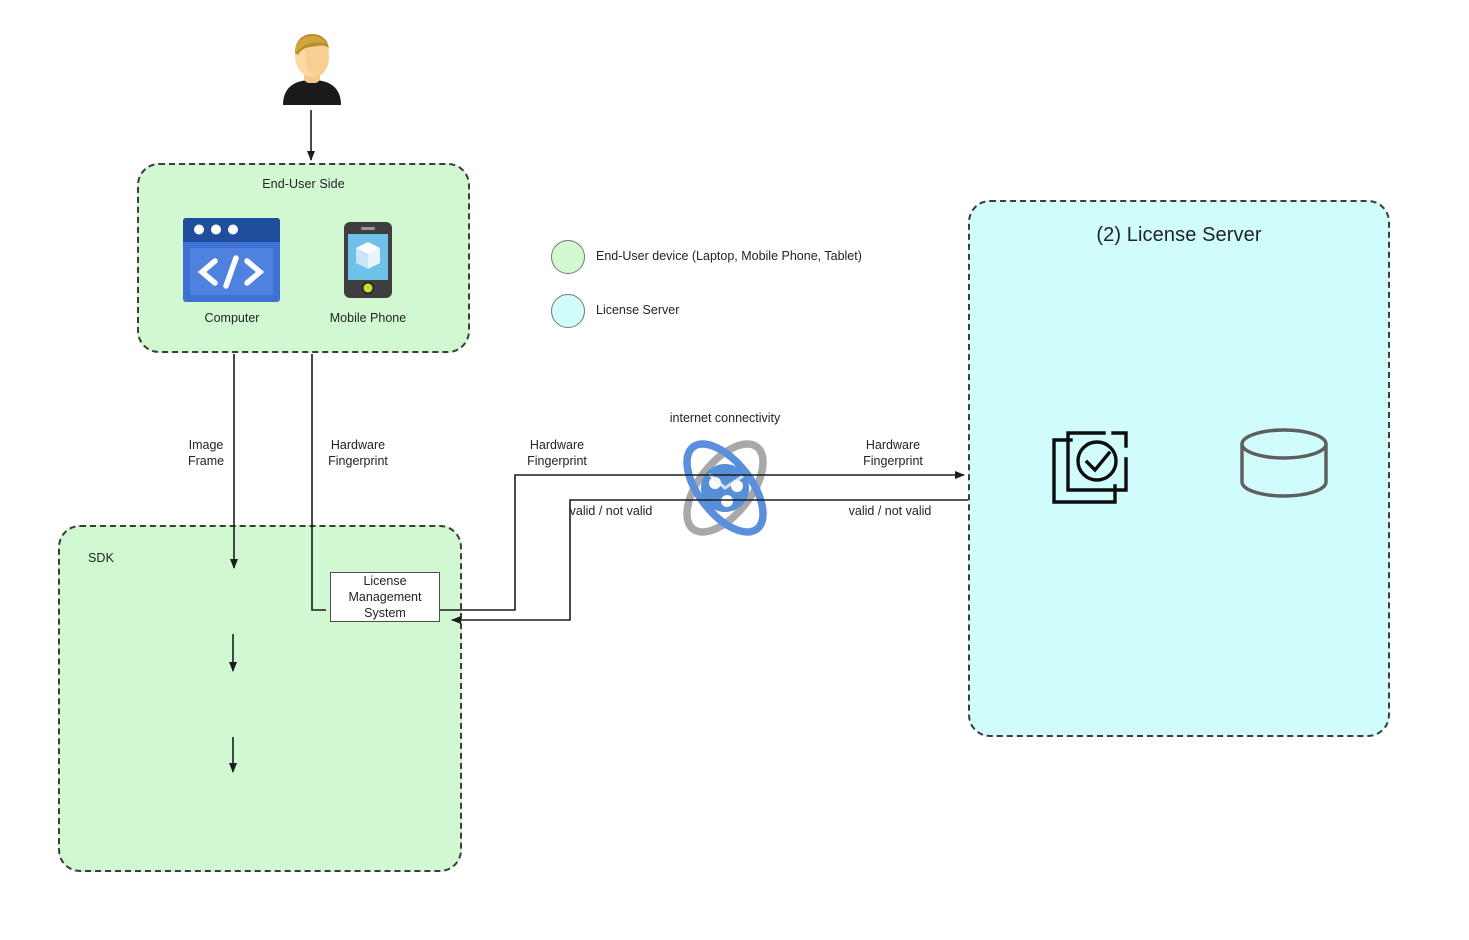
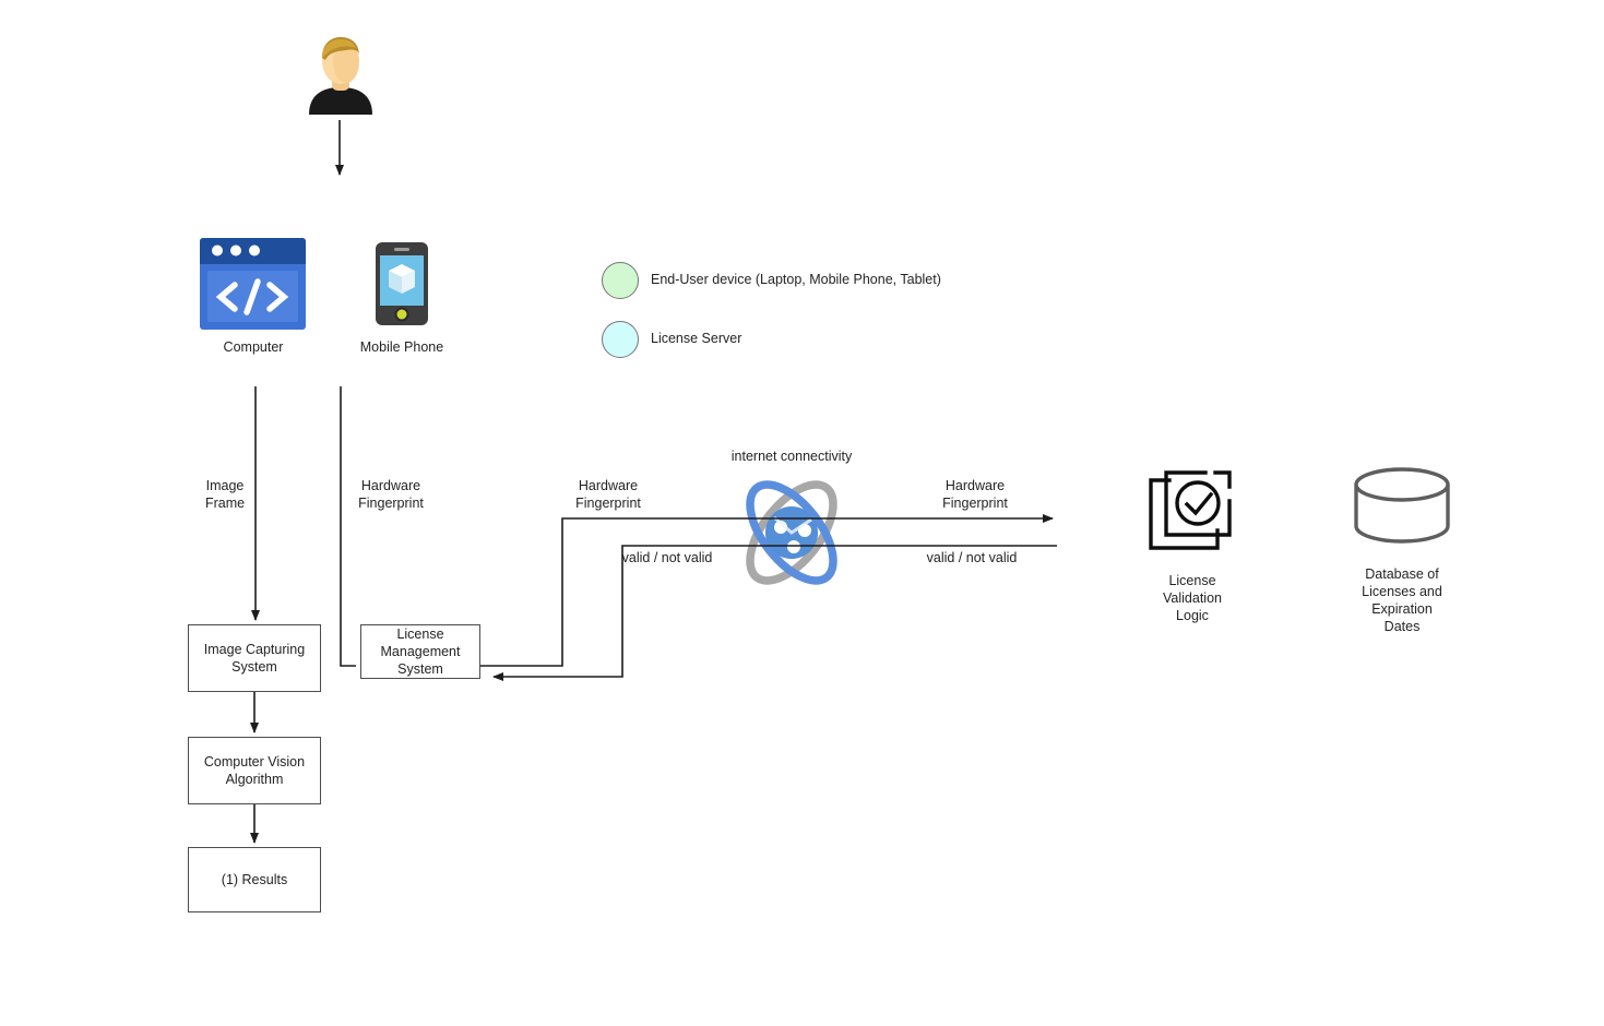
- End-User Side
- SDK
- (2) License Server
  Computer
  Mobile Phone
  End-User device (Laptop, Mobile Phone, Tablet)
  License Server
+ Image Capturing System
+ Computer Vision Algorithm
+ (1) Results
  License Management System
+ License
+ Validation
+ Logic
+ Database of
+ Licenses and
+ Expiration
+ Dates
  internet connectivity
  Image
  Frame
  Hardware
  Fingerprint
  Hardware
  Fingerprint
  Hardware
  Fingerprint
  valid / not valid
  valid / not valid
